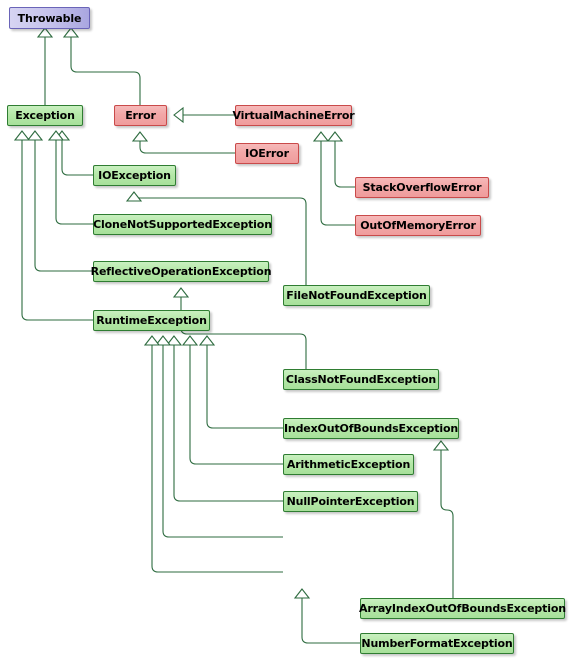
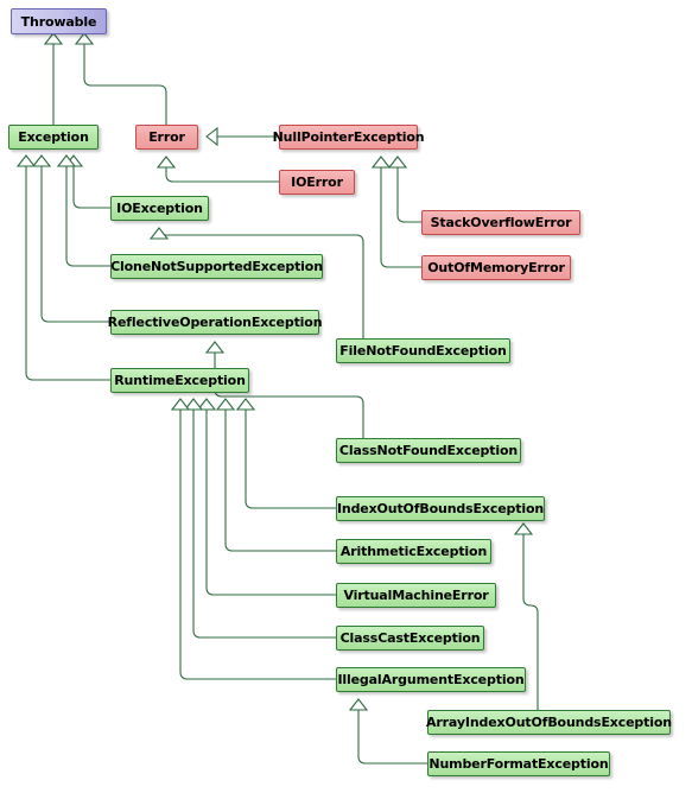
  Throwable
  Exception
  Error
- VirtualMachineError
+ NullPointerException
  IOError
  IOException
  StackOverflowError
  CloneNotSupportedException
  OutOfMemoryError
  ReflectiveOperationException
  FileNotFoundException
  RuntimeException
  ClassNotFoundException
  IndexOutOfBoundsException
  ArithmeticException
- NullPointerException
+ VirtualMachineError
+ ClassCastException
+ IllegalArgumentException
  ArrayIndexOutOfBoundsException
  NumberFormatException
